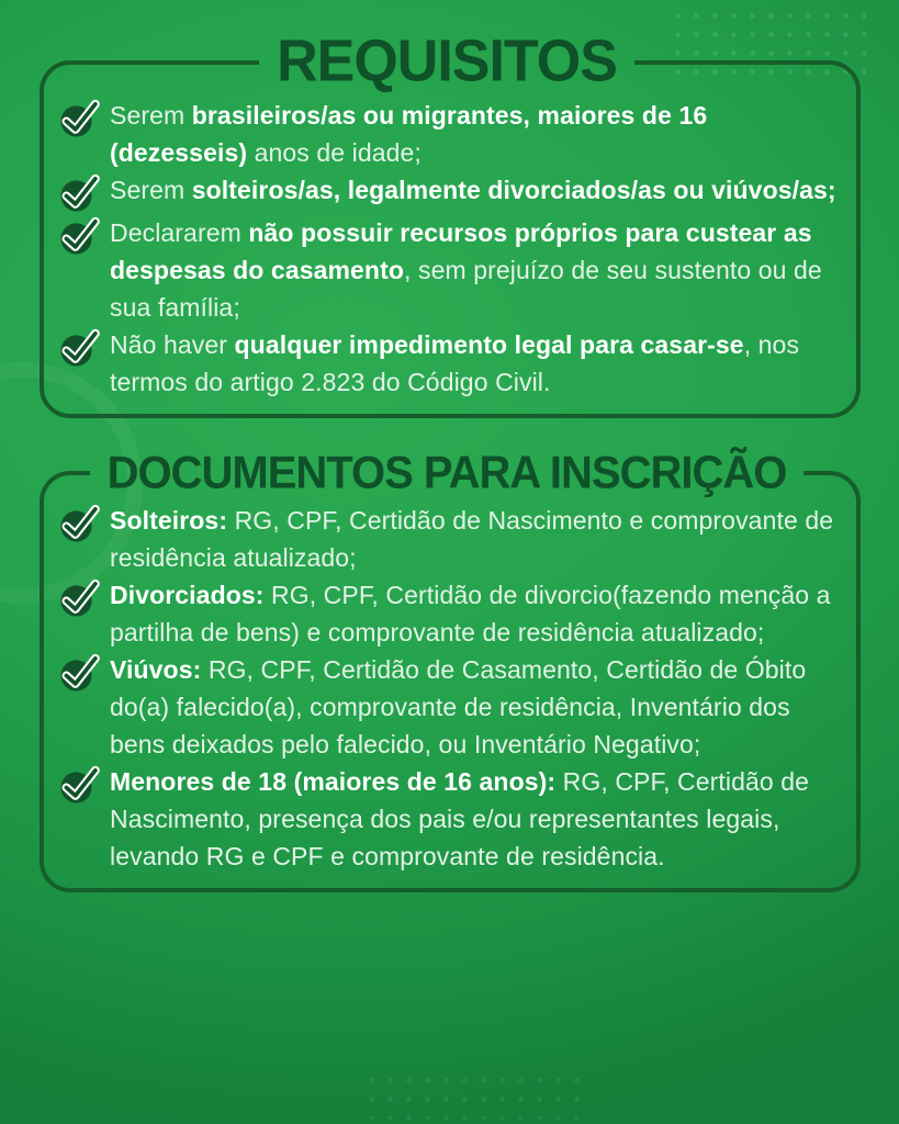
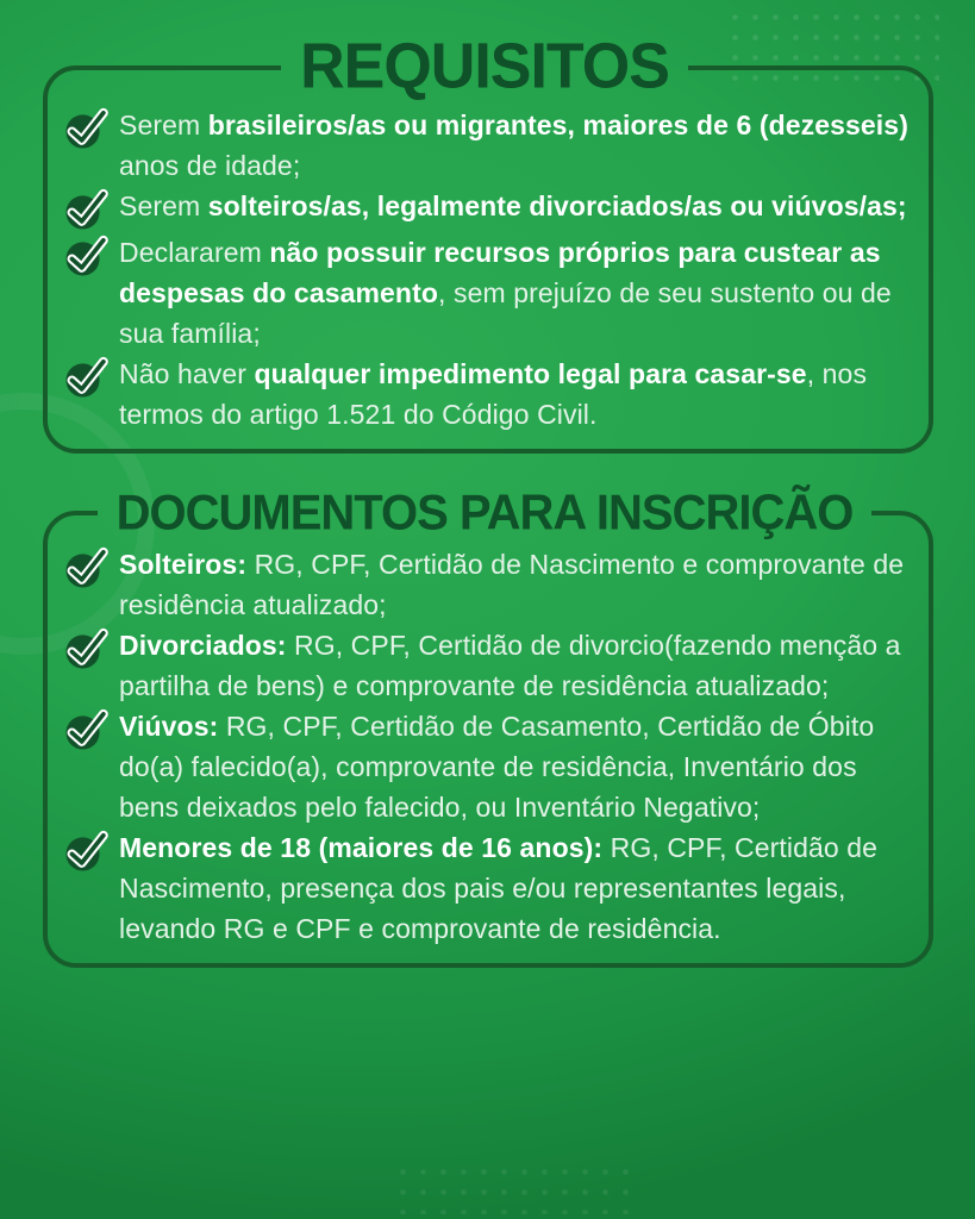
  REQUISITOS
- Serem brasileiros/as ou migrantes, maiores de 16 (dezesseis) anos de idade;
+ Serem brasileiros/as ou migrantes, maiores de 6 (dezesseis) anos de idade;
  Serem solteiros/as, legalmente divorciados/as ou viúvos/as;
  Declararem não possuir recursos próprios para custear as despesas do casamento, sem prejuízo de seu sustento ou de sua família;
- Não haver qualquer impedimento legal para casar-se, nos termos do artigo 2.823 do Código Civil.
+ Não haver qualquer impedimento legal para casar-se, nos termos do artigo 1.521 do Código Civil.
  DOCUMENTOS PARA INSCRIÇÃO
  Solteiros: RG, CPF, Certidão de Nascimento e comprovante de residência atualizado;
  Divorciados: RG, CPF, Certidão de divorcio(fazendo menção a partilha de bens) e comprovante de residência atualizado;
  Viúvos: RG, CPF, Certidão de Casamento, Certidão de Óbito do(a) falecido(a), comprovante de residência, Inventário dos bens deixados pelo falecido, ou Inventário Negativo;
  Menores de 18 (maiores de 16 anos): RG, CPF, Certidão de Nascimento, presença dos pais e/ou representantes legais, levando RG e CPF e comprovante de residência.
